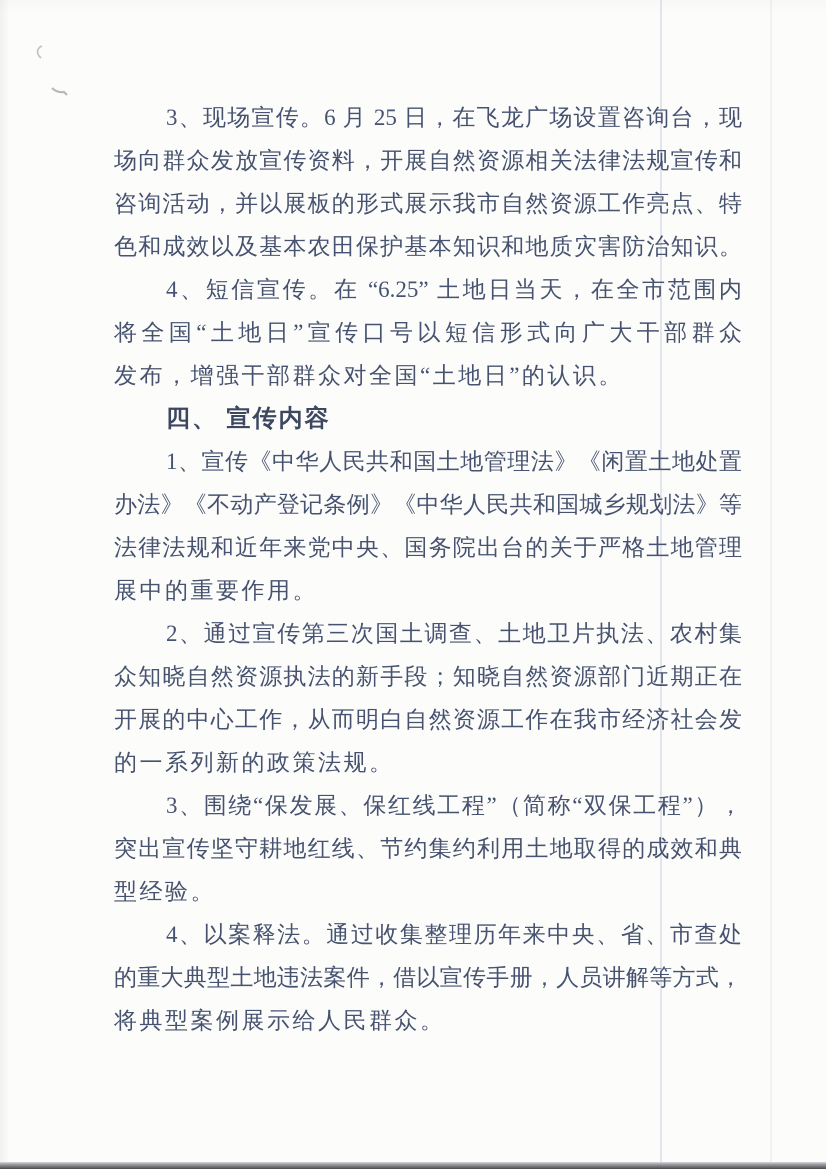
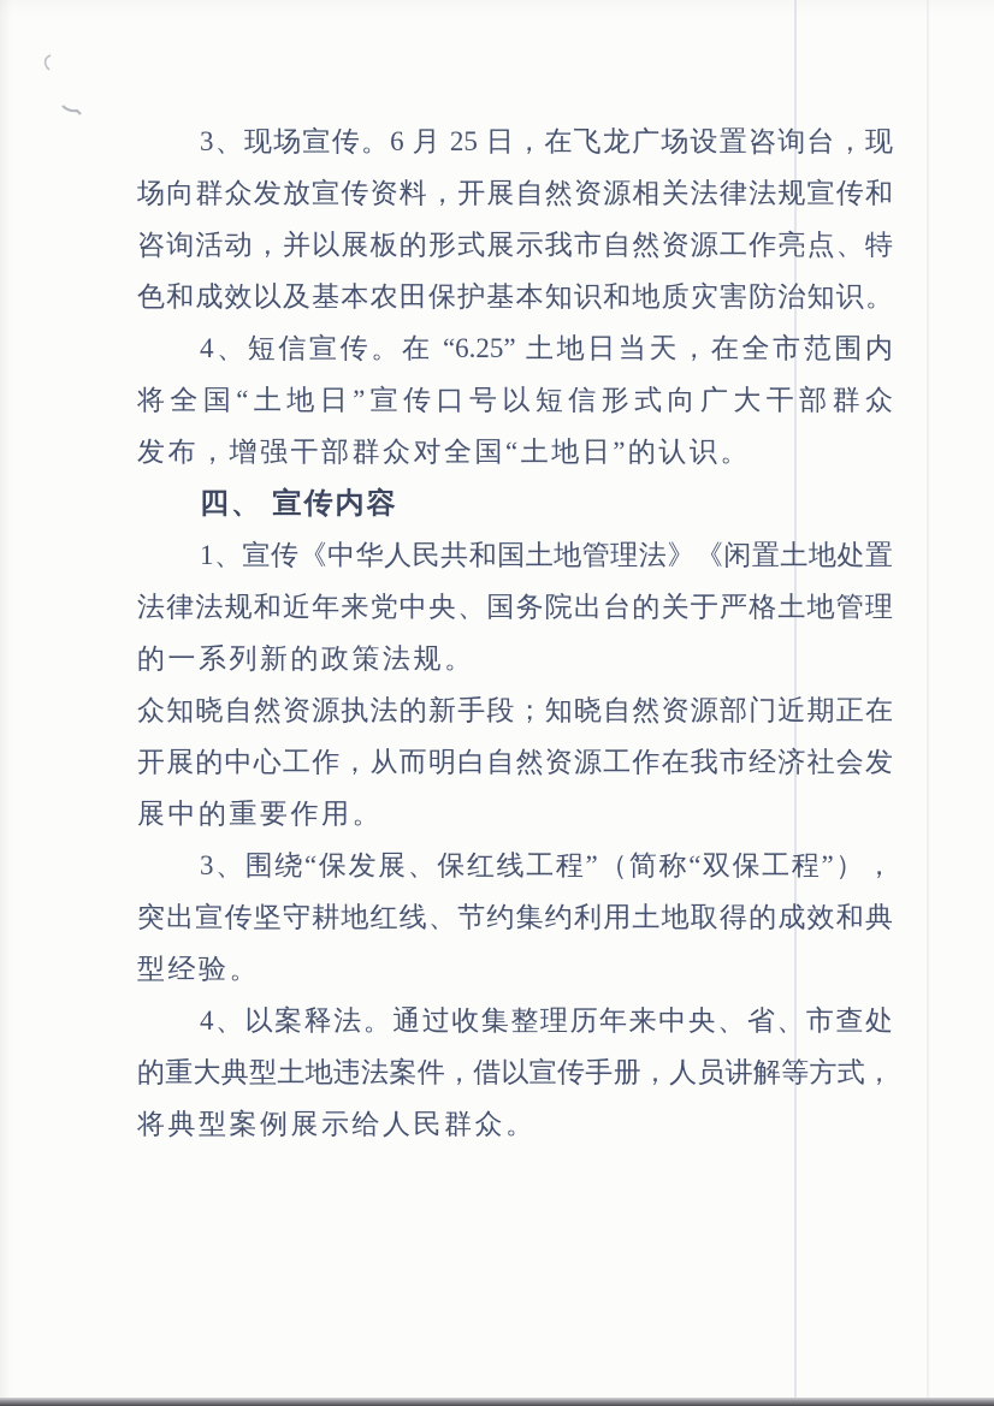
  3、现场宣传。6 月 25 日，在飞龙广场设置咨询台，现
  场向群众发放宣传资料，开展自然资源相关法律法规宣传和
  咨询活动，并以展板的形式展示我市自然资源工作亮点、特
  色和成效以及基本农田保护基本知识和地质灾害防治知识。
  4、短信宣传。在 “6.25” 土地日当天，在全市范围内
  将全国“土地日”宣传口号以短信形式向广大干部群众
  发布，增强干部群众对全国“土地日”的认识。
  四、 宣传内容
  1、宣传《中华人民共和国土地管理法》《闲置土地处置
- 办法》《不动产登记条例》《中华人民共和国城乡规划法》等
  法律法规和近年来党中央、国务院出台的关于严格土地管理
- 展中的重要作用。
+ 的一系列新的政策法规。
- 2、通过宣传第三次国土调查、土地卫片执法、农村集
  众知晓自然资源执法的新手段；知晓自然资源部门近期正在
  开展的中心工作，从而明白自然资源工作在我市经济社会发
- 的一系列新的政策法规。
+ 展中的重要作用。
  3、围绕“保发展、保红线工程”（简称“双保工程”），
  突出宣传坚守耕地红线、节约集约利用土地取得的成效和典
  型经验。
  4、以案释法。通过收集整理历年来中央、省、市查处
  的重大典型土地违法案件，借以宣传手册，人员讲解等方式，
  将典型案例展示给人民群众。
